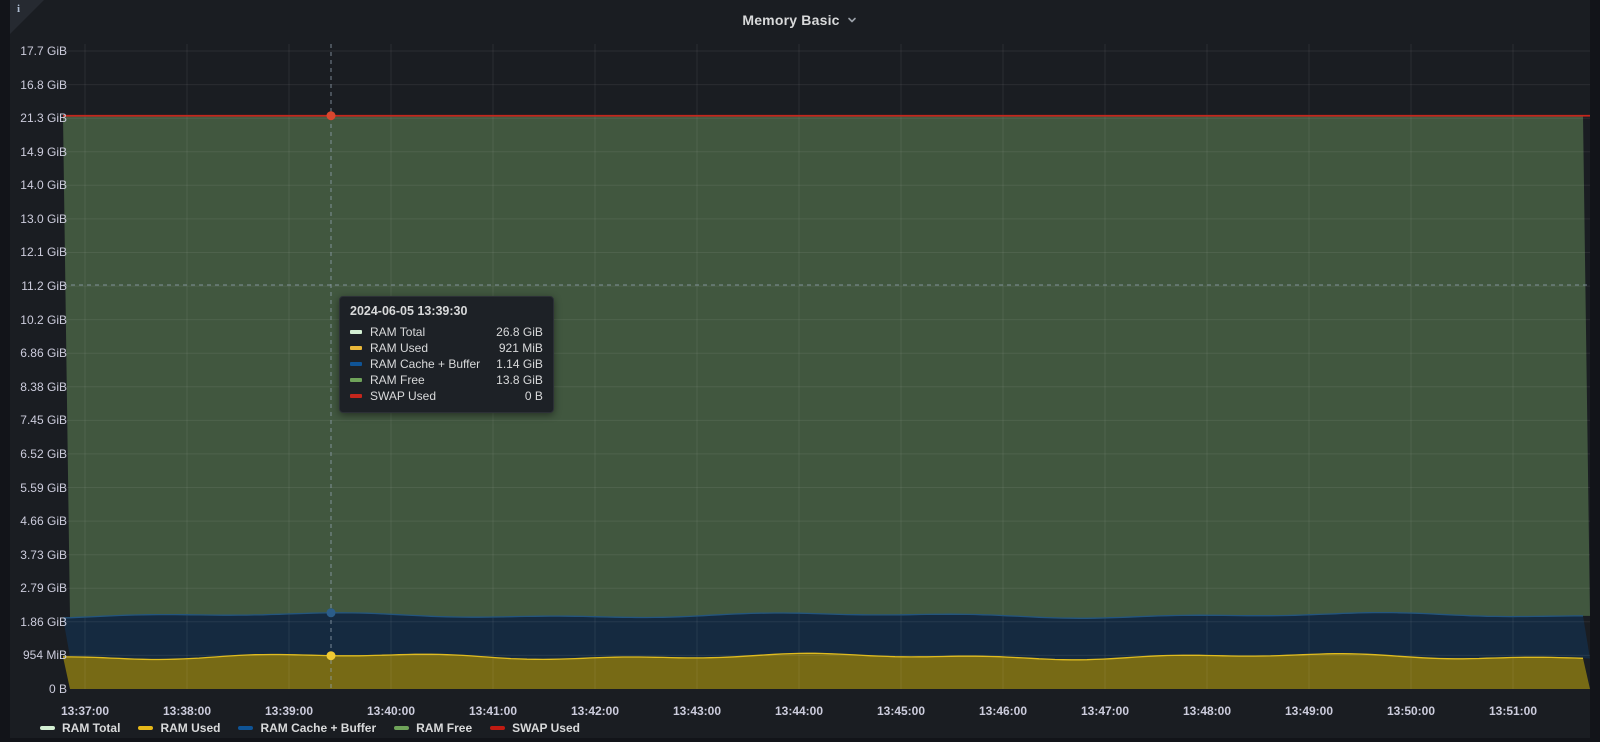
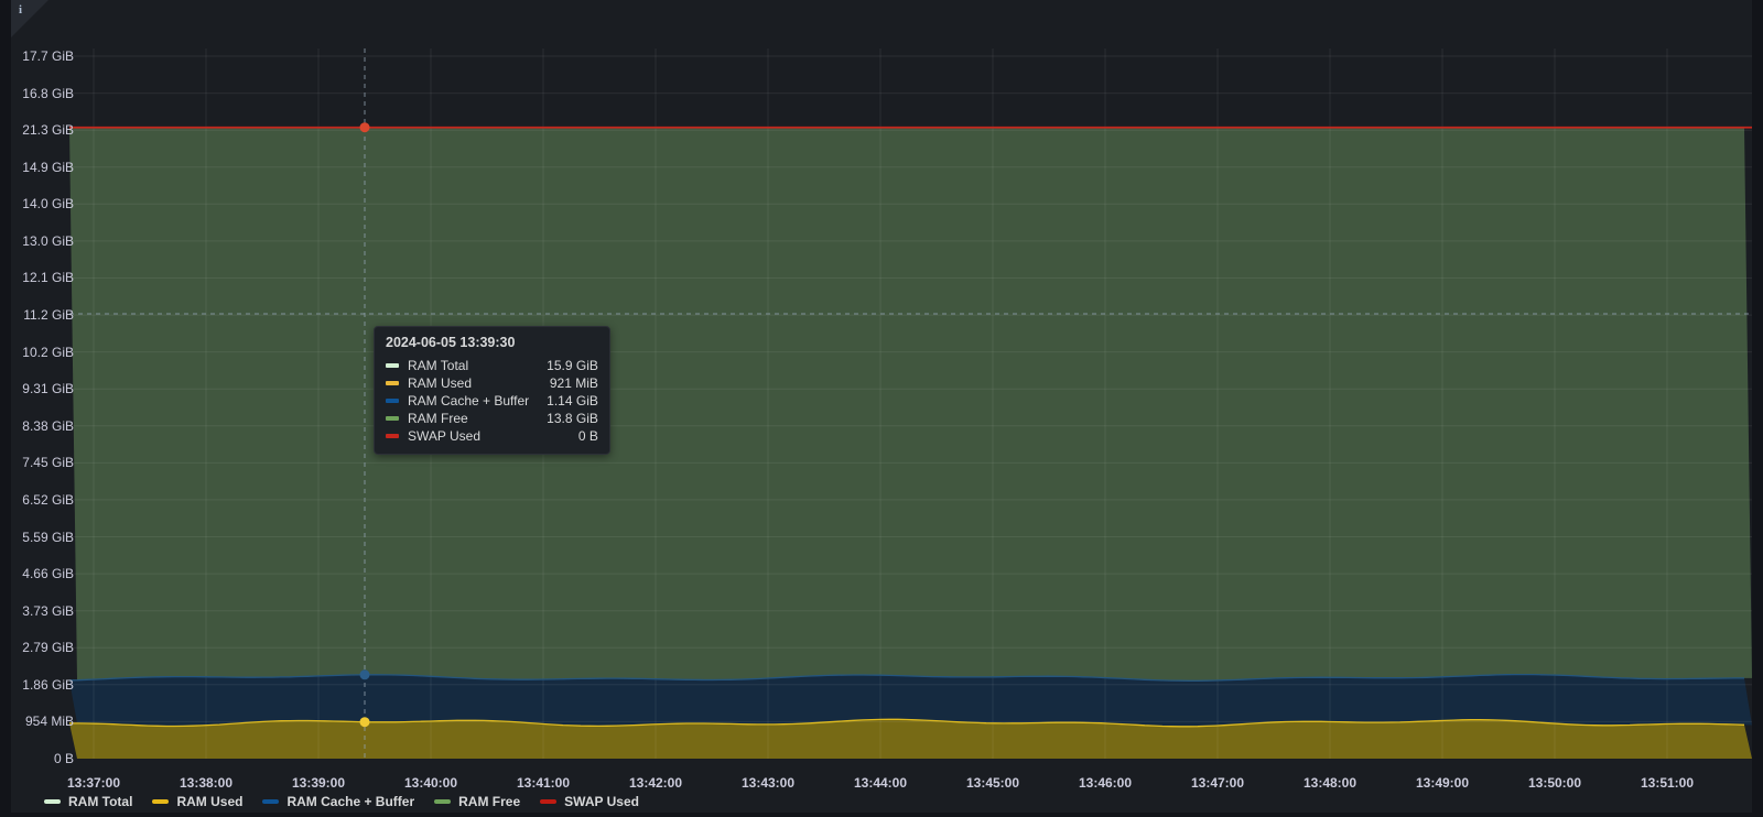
  i
- Memory Basic
  0 B
  954 MiB
  1.86 GiB
  2.79 GiB
  3.73 GiB
  4.66 GiB
  5.59 GiB
  6.52 GiB
  7.45 GiB
  8.38 GiB
- 6.86 GiB
+ 9.31 GiB
  10.2 GiB
  11.2 GiB
  12.1 GiB
  13.0 GiB
  14.0 GiB
  14.9 GiB
  21.3 GiB
  16.8 GiB
  17.7 GiB
  13:37:00
  13:38:00
  13:39:00
  13:40:00
  13:41:00
  13:42:00
  13:43:00
  13:44:00
  13:45:00
  13:46:00
  13:47:00
  13:48:00
  13:49:00
  13:50:00
  13:51:00
  2024-06-05 13:39:30
  RAM Total
- 26.8 GiB
+ 15.9 GiB
  RAM Used
  921 MiB
  RAM Cache + Buffer
  1.14 GiB
  RAM Free
  13.8 GiB
  SWAP Used
  0 B
  RAM Total
  RAM Used
  RAM Cache + Buffer
  RAM Free
  SWAP Used
